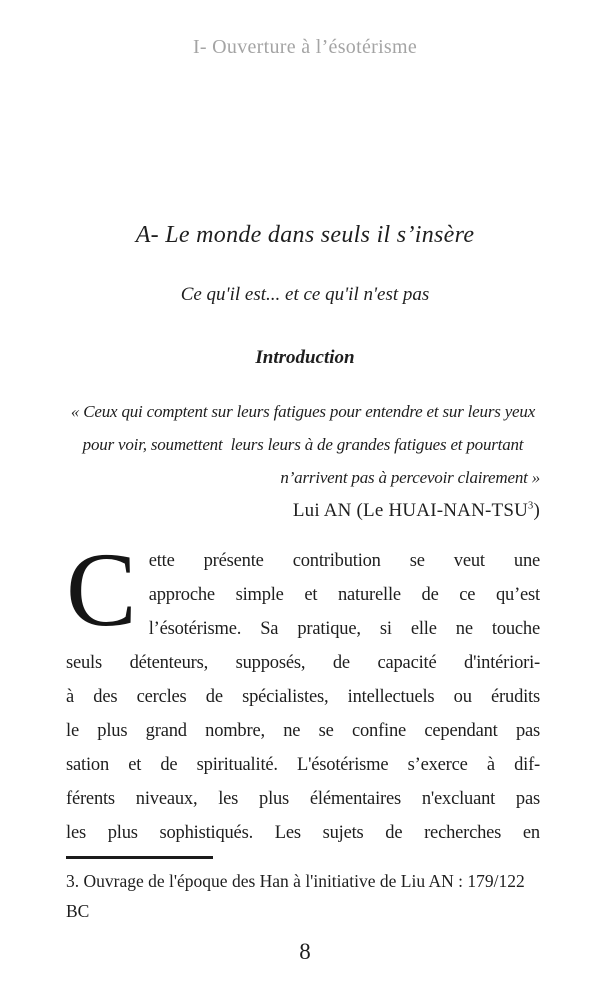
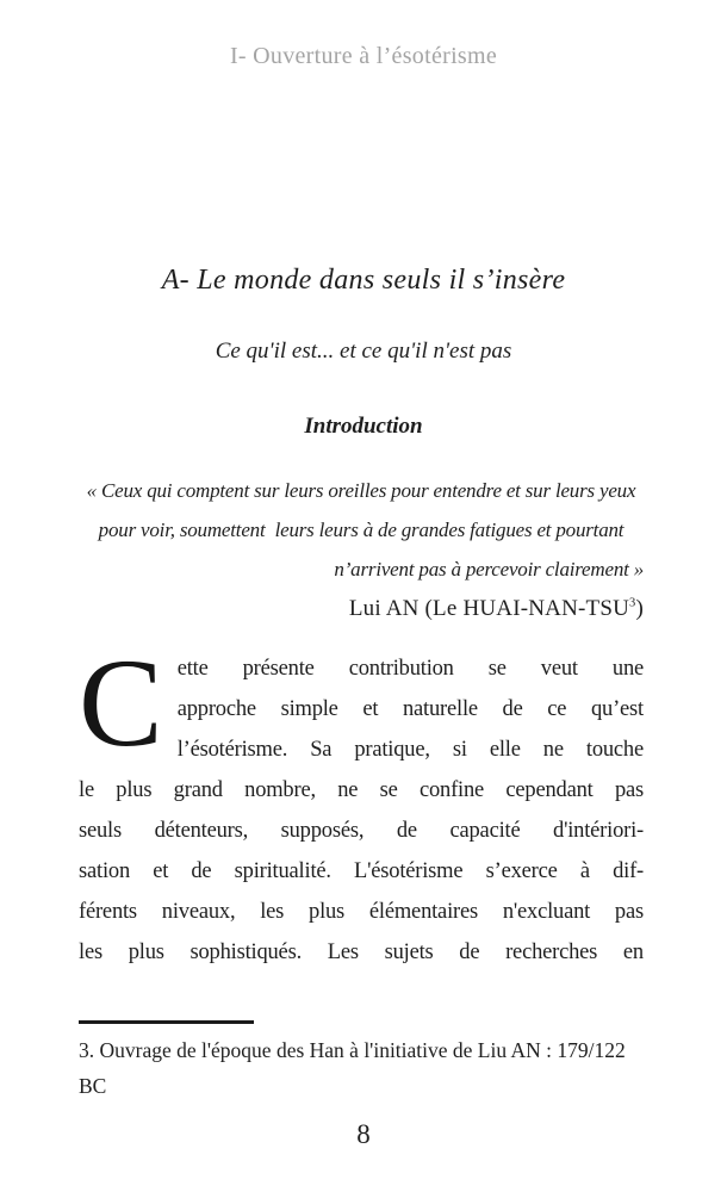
  I- Ouverture à l’ésotérisme
  A- Le monde dans seuls il s’insère
  Ce qu'il est... et ce qu'il n'est pas
  Introduction
- « Ceux qui comptent sur leurs fatigues pour entendre et sur leurs yeux
+ « Ceux qui comptent sur leurs oreilles pour entendre et sur leurs yeux
  pour voir, soumettent leurs leurs à de grandes fatigues et pourtant
  n’arrivent pas à percevoir clairement »
  Lui AN (Le HUAI-NAN-TSU3)
  C
  ette présente contribution se veut une
  approche simple et naturelle de ce qu’est
  l’ésotérisme. Sa pratique, si elle ne touche
- seuls détenteurs, supposés, de capacité d'intériori-
+ le plus grand nombre, ne se confine cependant pas
- à des cercles de spécialistes, intellectuels ou érudits
- le plus grand nombre, ne se confine cependant pas
+ seuls détenteurs, supposés, de capacité d'intériori-
  sation et de spiritualité. L'ésotérisme s’exerce à dif-
  férents niveaux, les plus élémentaires n'excluant pas
  les plus sophistiqués. Les sujets de recherches en
  3. Ouvrage de l'époque des Han à l'initiative de Liu AN : 179/122
  BC
  8
